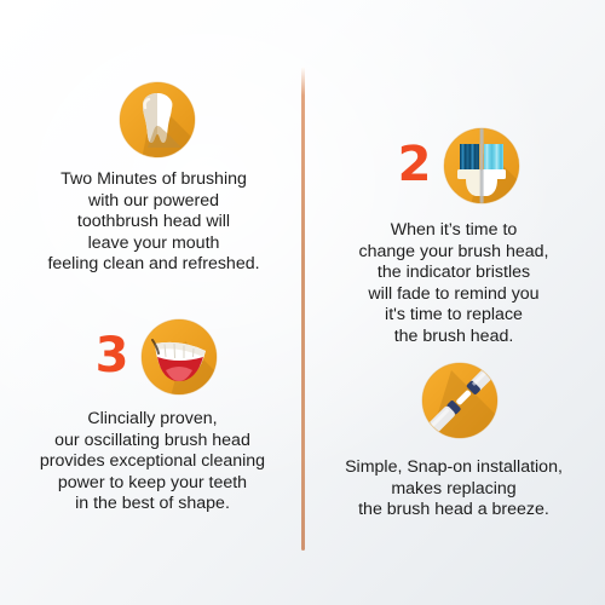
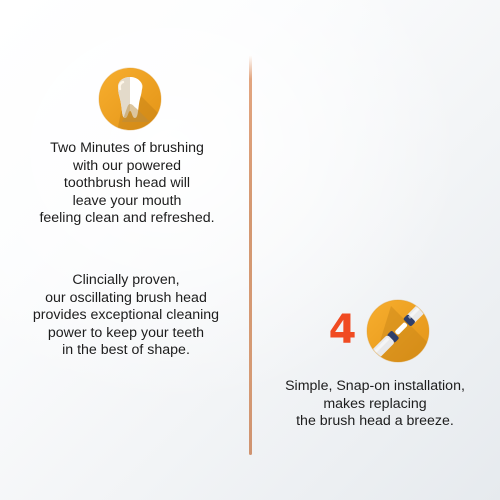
  Two Minutes of brushing
  with our powered
  toothbrush head will
  leave your mouth
  feeling clean and refreshed.
- 2
- When it’s time to
- change your brush head,
- the indicator bristles
- will fade to remind you
- it's time to replace
- the brush head.
- 3
  Clincially proven,
  our oscillating brush head
  provides exceptional cleaning
  power to keep your teeth
  in the best of shape.
+ 4
  Simple, Snap-on installation,
  makes replacing
  the brush head a breeze.
